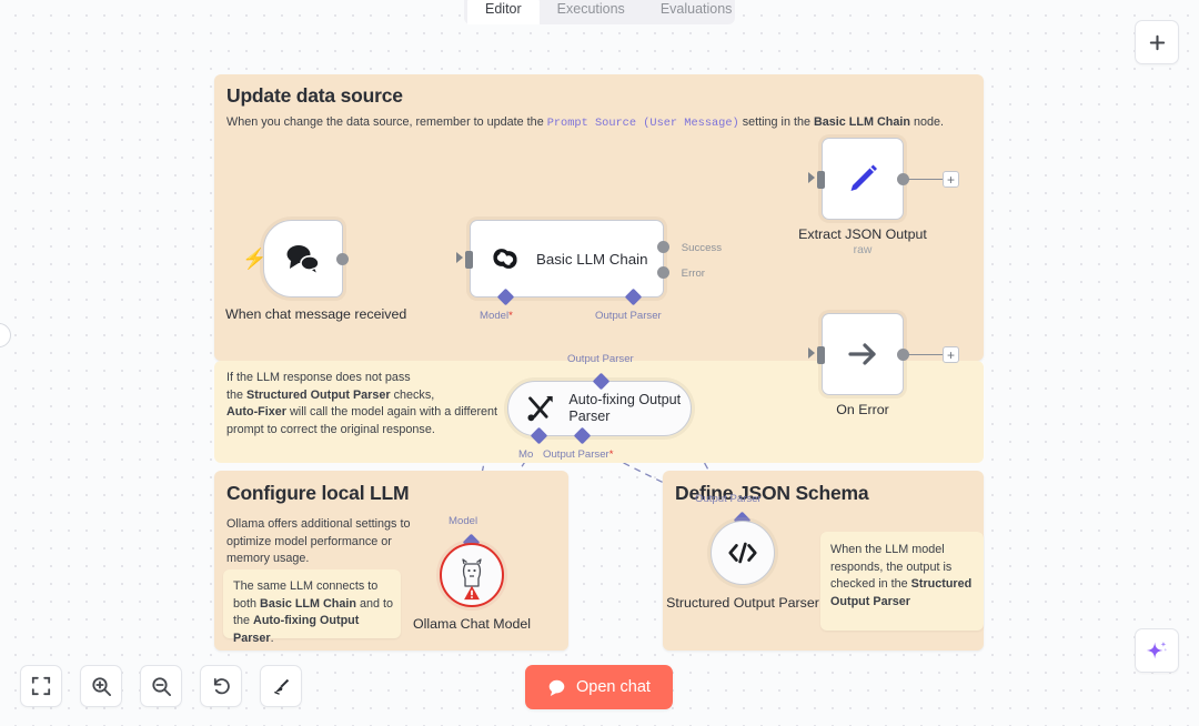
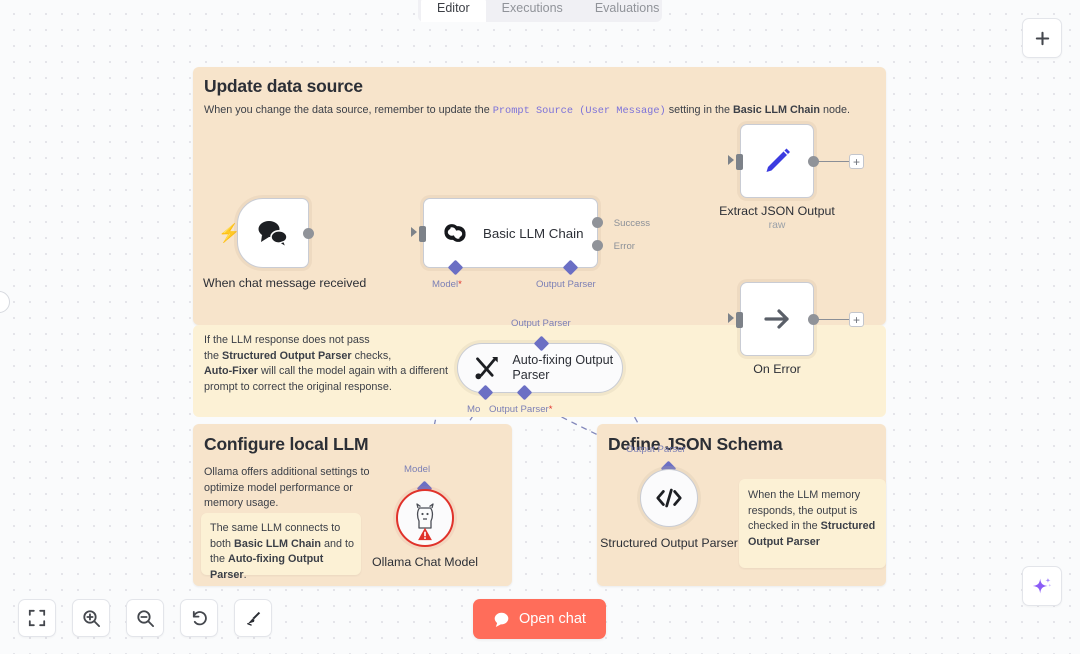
  Update data source
  When you change the data source, remember to update the Prompt Source (User Message) setting in the Basic LLM Chain node.
  If the LLM response does not pass
  the Structured Output Parser checks,
  Auto-Fixer will call the model again with a different
  prompt to correct the original response.
  Configure local LLM
  Ollama offers additional settings to optimize model performance or memory usage.
  The same LLM connects to both Basic LLM Chain and to the Auto-fixing Output Parser.
  Define JSON Schema
- When the LLM model responds, the output is checked in the Structured Output Parser
+ When the LLM memory responds, the output is checked in the Structured Output Parser
  ⚡
  When chat message received
  Basic LLM Chain
  Success
  Error
  Model
  Output Parser
  +
  Extract JSON Output
  raw
  +
  On Error
  Output Parser
  Auto-fixing Output Parser
  Mo
  Output Parser
  Model
  Ollama Chat Model
  Output Parser
  Structured Output Parser
  Editor
  Executions
  Evaluations
  Open chat
